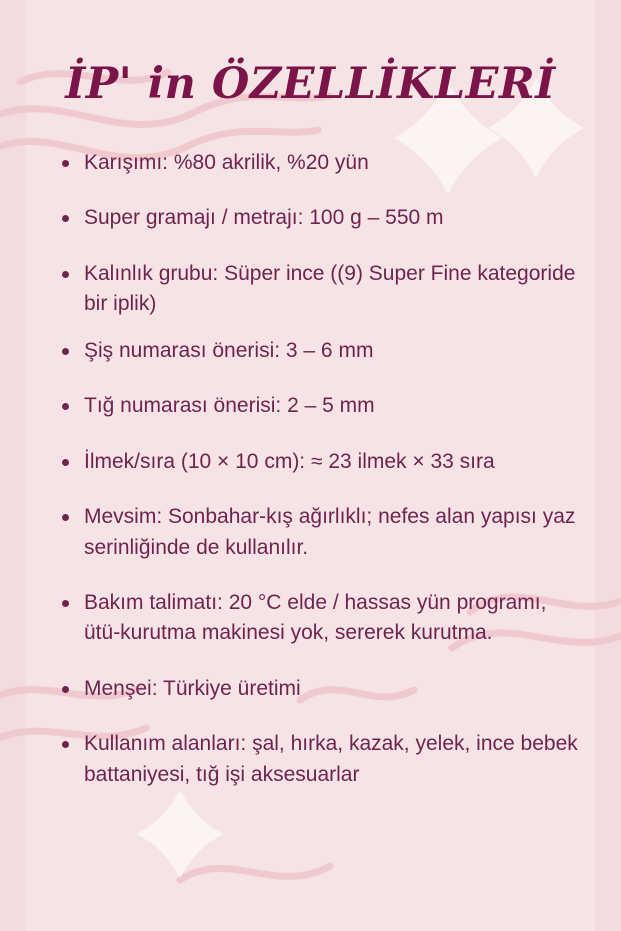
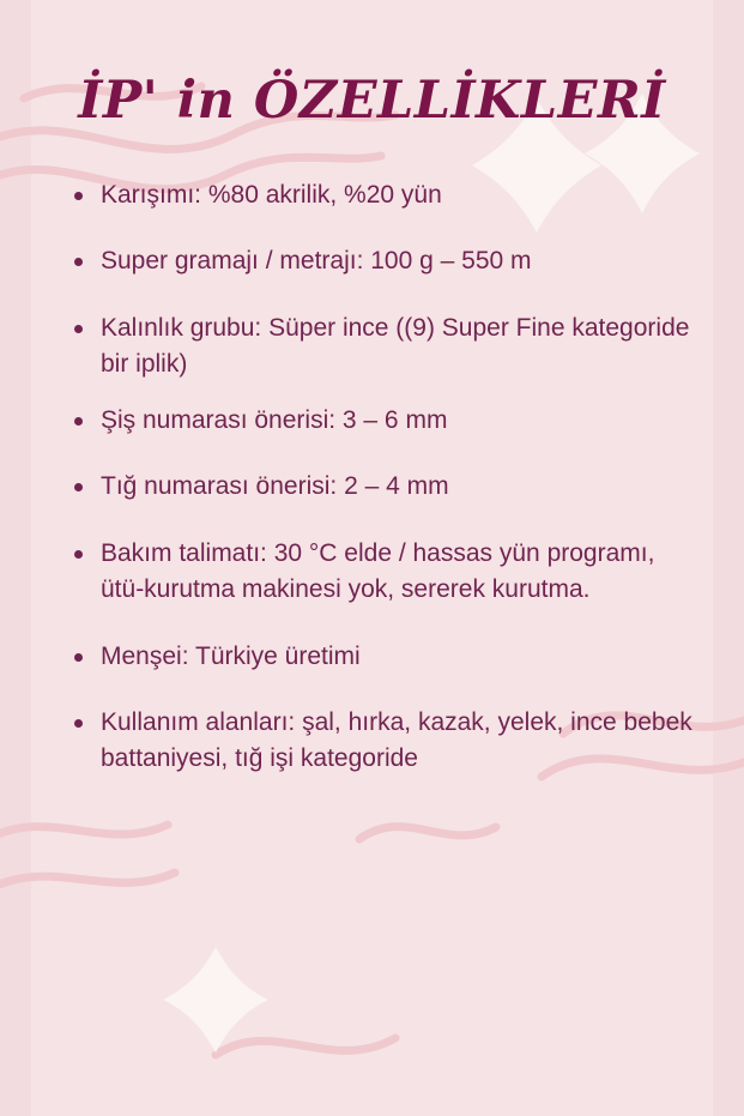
  İP' in ÖZELLİKLERİ
  Karışımı: %80 akrilik, %20 yün
  Super gramajı / metrajı: 100 g – 550 m
  Kalınlık grubu: Süper ince ((9) Super Fine kategoride bir iplik)
  Şiş numarası önerisi: 3 – 6 mm
- Tığ numarası önerisi: 2 – 5 mm
+ Tığ numarası önerisi: 2 – 4 mm
- İlmek/sıra (10 × 10 cm): ≈ 23 ilmek × 33 sıra
- Mevsim: Sonbahar-kış ağırlıklı; nefes alan yapısı yaz serinliğinde de kullanılır.
- Bakım talimatı: 20 °C elde / hassas yün programı, ütü-kurutma makinesi yok, sererek kurutma.
+ Bakım talimatı: 30 °C elde / hassas yün programı, ütü-kurutma makinesi yok, sererek kurutma.
  Menşei: Türkiye üretimi
- Kullanım alanları: şal, hırka, kazak, yelek, ince bebek battaniyesi, tığ işi aksesuarlar
+ Kullanım alanları: şal, hırka, kazak, yelek, ince bebek battaniyesi, tığ işi kategoride
